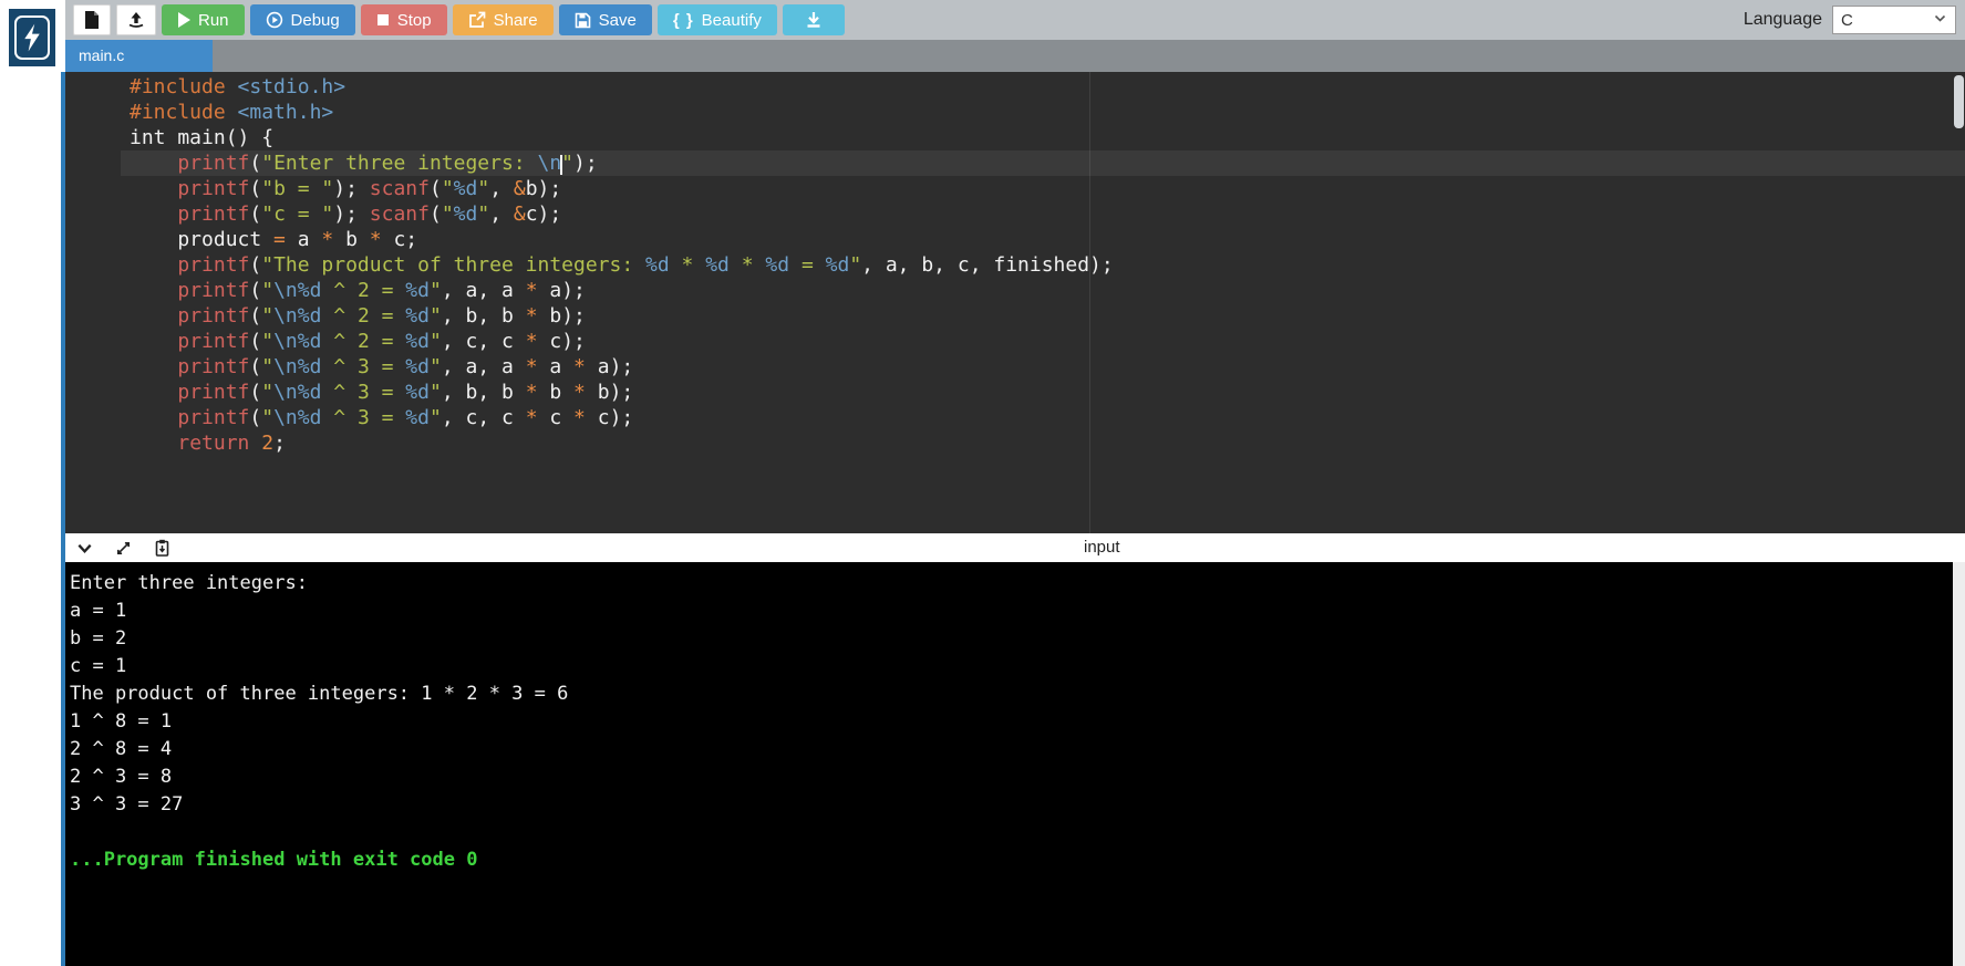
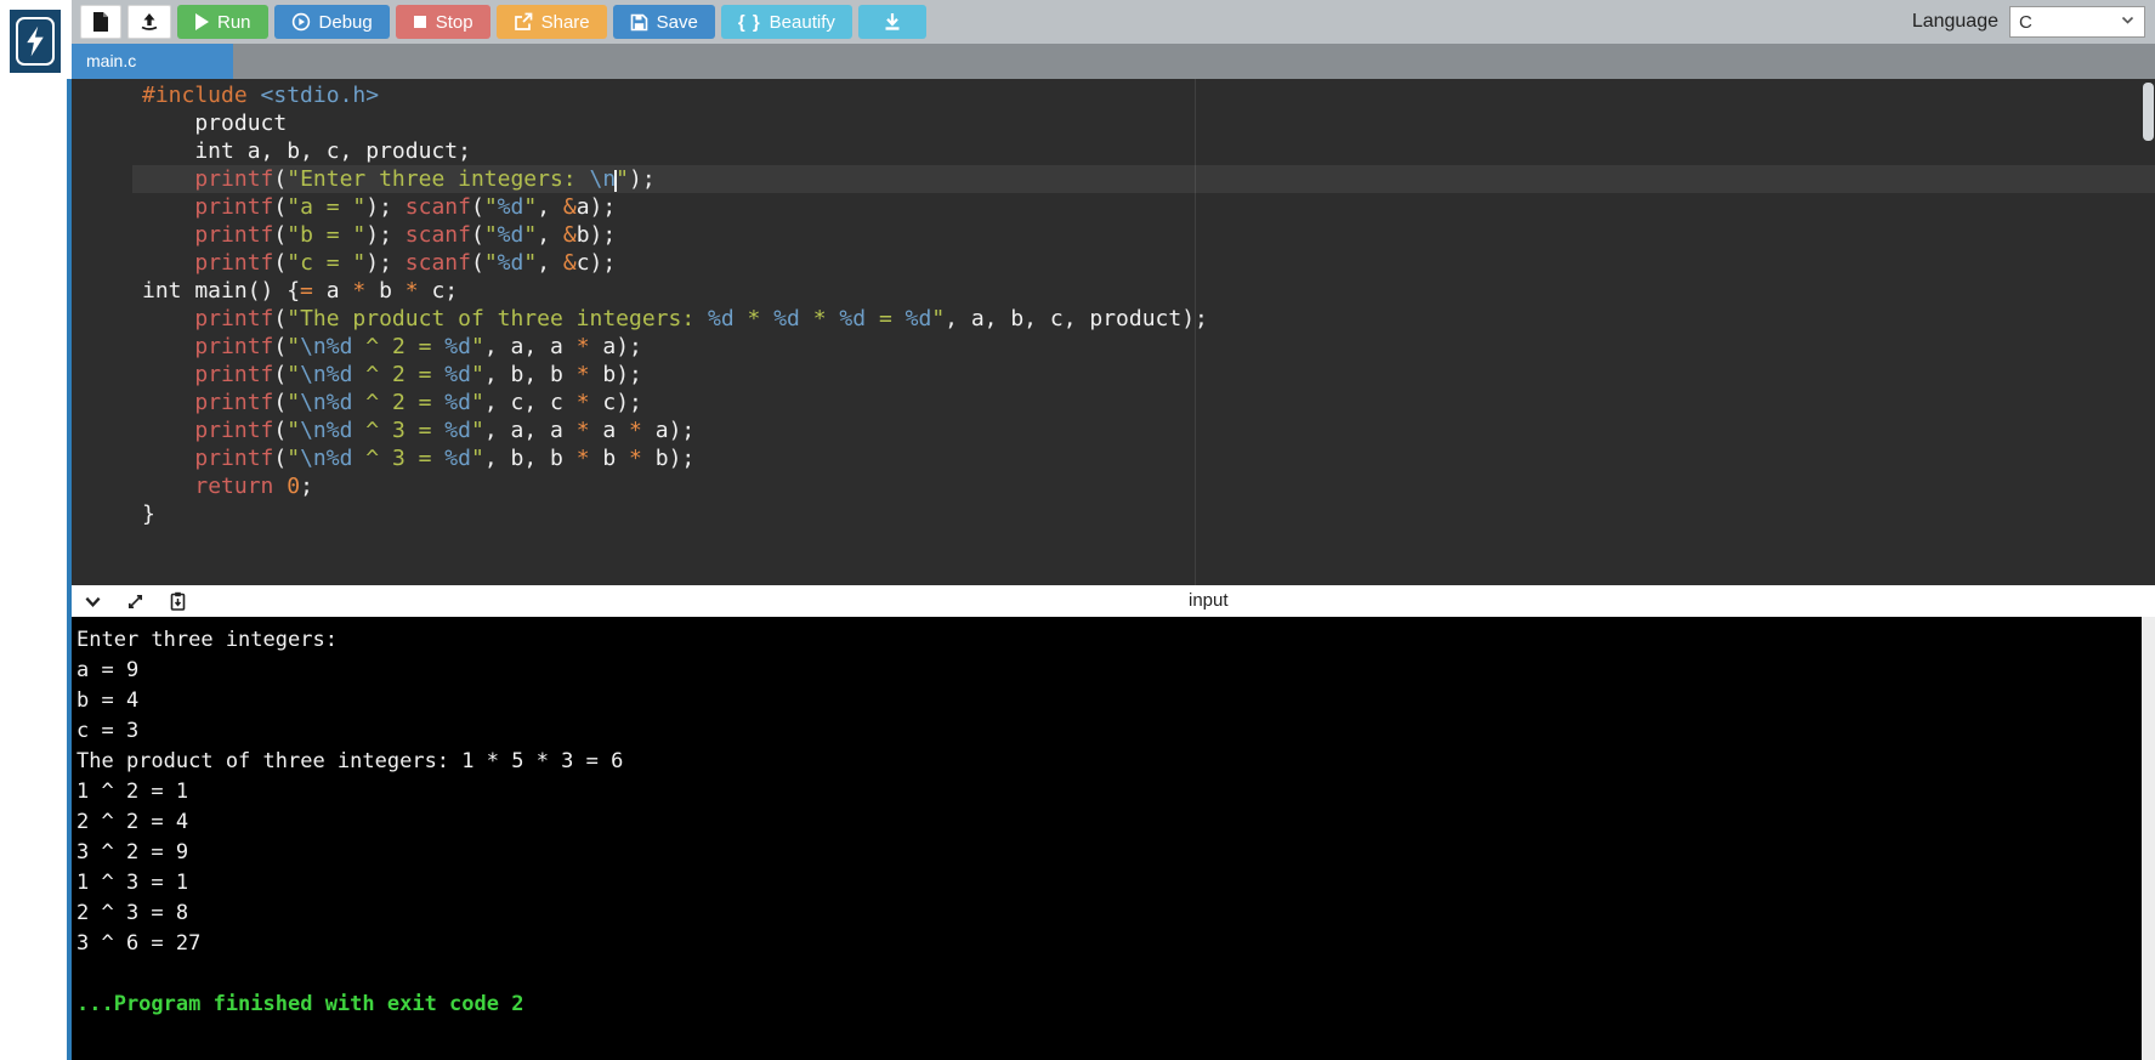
  Run
  Debug
  Stop
  Share
  Save
  { }
  Beautify
  Language
  C
  main.c
  #include <stdio.h>
- #include <math.h>
- int main() {
+ product
+ int a, b, c, product;
  printf("Enter three integers: \n");
+ printf("a = "); scanf("%d", &a);
  printf("b = "); scanf("%d", &b);
  printf("c = "); scanf("%d", &c);
- product = a * b * c;
+ int main() {= a * b * c;
- printf("The product of three integers: %d * %d * %d = %d", a, b, c, finished);
+ printf("The product of three integers: %d * %d * %d = %d", a, b, c, product);
  printf("\n%d ^ 2 = %d", a, a * a);
  printf("\n%d ^ 2 = %d", b, b * b);
  printf("\n%d ^ 2 = %d", c, c * c);
  printf("\n%d ^ 3 = %d", a, a * a * a);
  printf("\n%d ^ 3 = %d", b, b * b * b);
- printf("\n%d ^ 3 = %d", c, c * c * c);
- return 2;
+ return 0;
+ }
  input
  Enter three integers:
- a = 1
+ a = 9
- b = 2
+ b = 4
- c = 1
+ c = 3
- The product of three integers: 1 * 2 * 3 = 6
+ The product of three integers: 1 * 5 * 3 = 6
- 1 ^ 8 = 1
+ 1 ^ 2 = 1
- 2 ^ 8 = 4
+ 2 ^ 2 = 4
+ 3 ^ 2 = 9
+ 1 ^ 3 = 1
  2 ^ 3 = 8
- 3 ^ 3 = 27
+ 3 ^ 6 = 27
- ...Program finished with exit code 0
+ ...Program finished with exit code 2
